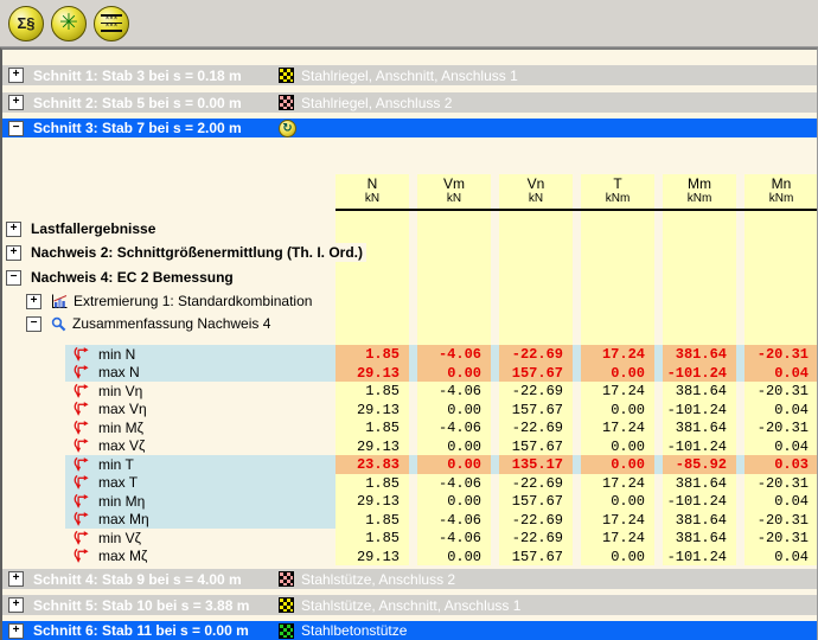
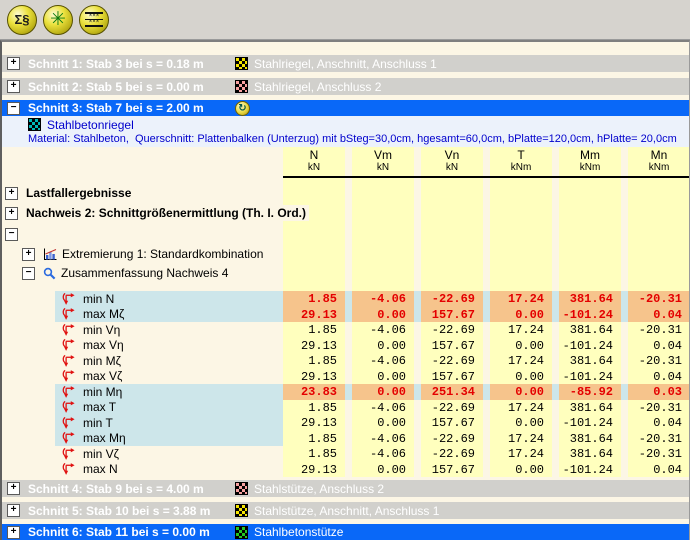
  Σ§
  ✳
  +
  Schnitt 1: Stab 3 bei s = 0.18 m
  Stahlriegel, Anschnitt, Anschluss 1
  +
  Schnitt 2: Stab 5 bei s = 0.00 m
  Stahlriegel, Anschluss 2
  −
  Schnitt 3: Stab 7 bei s = 2.00 m
  ↻
+ Stahlbetonriegel
+ Material: Stahlbeton, Querschnitt: Plattenbalken (Unterzug) mit bSteg=30,0cm, hgesamt=60,0cm, bPlatte=120,0cm, hPlatte= 20,0cm
  N
  kN
  Vm
  kN
  Vn
  kN
  T
  kNm
  Mm
  kNm
  Mn
  kNm
  +
  Lastfallergebnisse
  +
  Nachweis 2: Schnittgrößenermittlung (Th. I. Ord.)
  −
- Nachweis 4: EC 2 Bemessung
  +
  Extremierung 1: Standardkombination
  −
  Zusammenfassung Nachweis 4
  min N
  1.85
  -4.06
  -22.69
  17.24
  381.64
  -20.31
- max N
+ max Mζ
  29.13
  0.00
  157.67
  0.00
  -101.24
  0.04
  min Vη
  1.85
  -4.06
  -22.69
  17.24
  381.64
  -20.31
  max Vη
  29.13
  0.00
  157.67
  0.00
  -101.24
  0.04
  min Mζ
  1.85
  -4.06
  -22.69
  17.24
  381.64
  -20.31
  max Vζ
  29.13
  0.00
  157.67
  0.00
  -101.24
  0.04
- min T
+ min Mη
  23.83
  0.00
- 135.17
+ 251.34
  0.00
  -85.92
  0.03
  max T
  1.85
  -4.06
  -22.69
  17.24
  381.64
  -20.31
- min Mη
+ min T
  29.13
  0.00
  157.67
  0.00
  -101.24
  0.04
  max Mη
  1.85
  -4.06
  -22.69
  17.24
  381.64
  -20.31
  min Vζ
  1.85
  -4.06
  -22.69
  17.24
  381.64
  -20.31
- max Mζ
+ max N
  29.13
  0.00
  157.67
  0.00
  -101.24
  0.04
  +
  Schnitt 4: Stab 9 bei s = 4.00 m
  Stahlstütze, Anschluss 2
  +
  Schnitt 5: Stab 10 bei s = 3.88 m
  Stahlstütze, Anschnitt, Anschluss 1
  +
  Schnitt 6: Stab 11 bei s = 0.00 m
  Stahlbetonstütze
